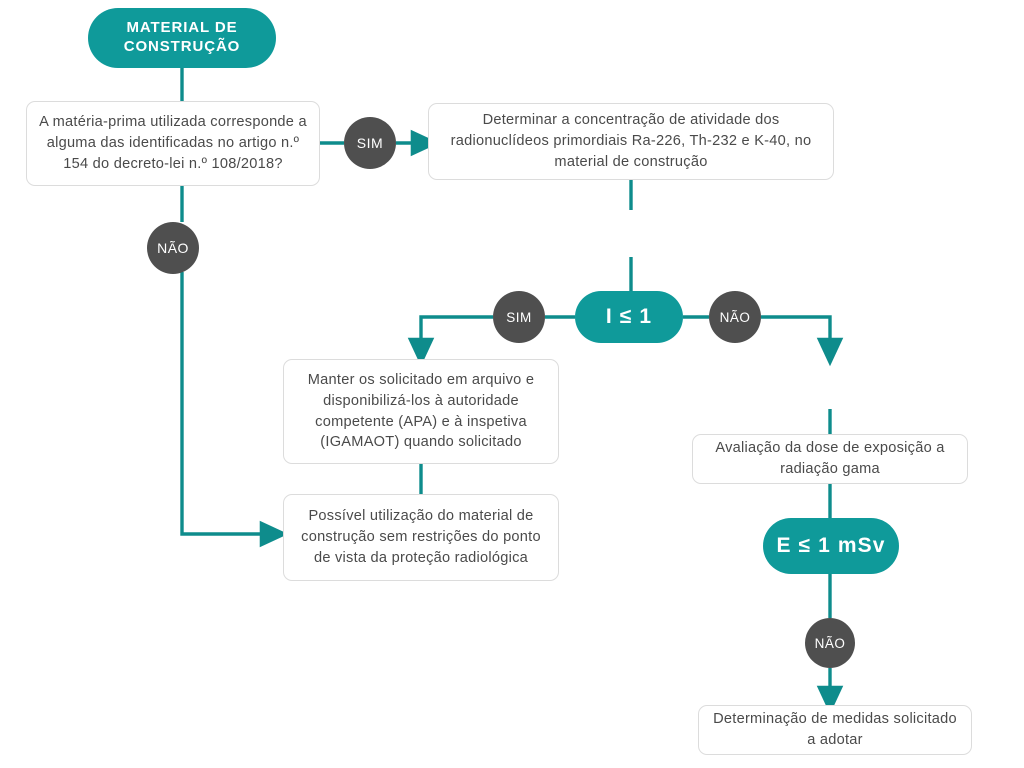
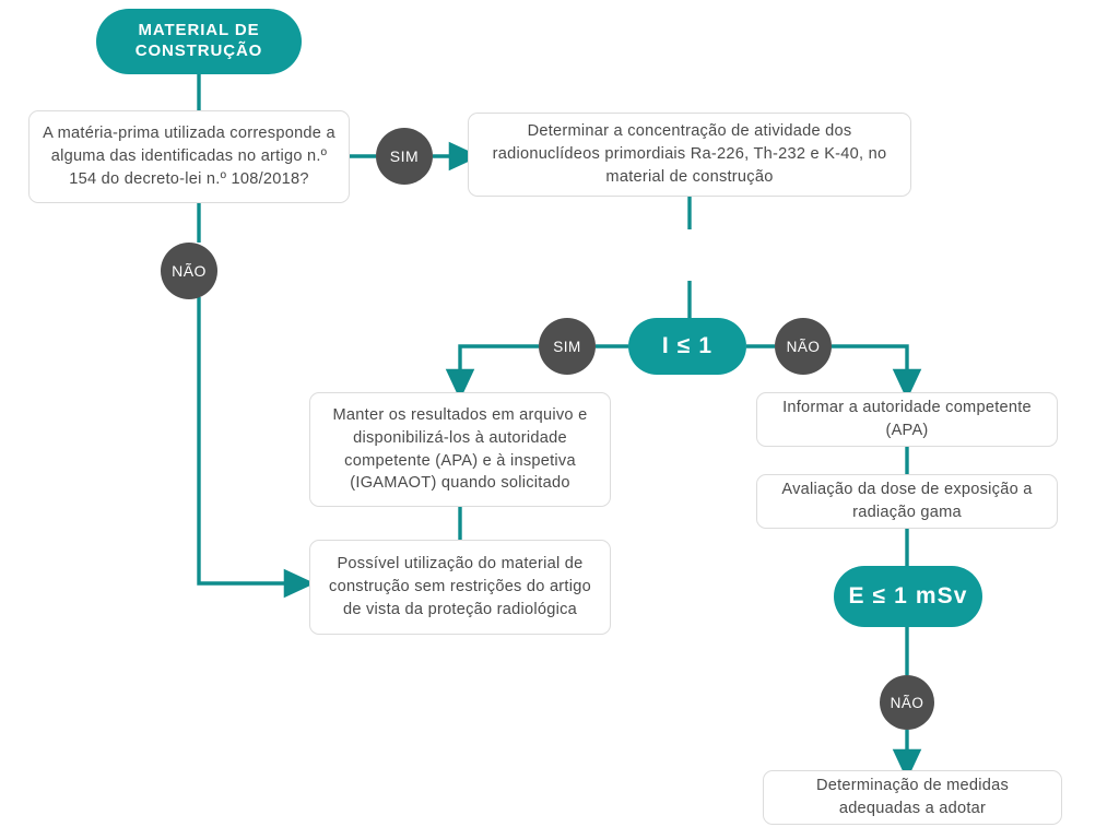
  MATERIAL DE
  CONSTRUÇÃO
  A matéria-prima utilizada corresponde a alguma das identificadas no artigo n.º 154 do decreto-lei n.º 108/2018?
  SIM
  NÃO
  Determinar a concentração de atividade dos radionuclídeos primordiais Ra-226, Th-232 e K-40, no material de construção
  I ≤ 1
  SIM
  NÃO
- Manter os solicitado em arquivo e disponibilizá-los à autoridade competente (APA) e à inspetiva (IGAMAOT) quando solicitado
+ Manter os resultados em arquivo e disponibilizá-los à autoridade competente (APA) e à inspetiva (IGAMAOT) quando solicitado
- Possível utilização do material de construção sem restrições do ponto de vista da proteção radiológica
+ Possível utilização do material de construção sem restrições do artigo de vista da proteção radiológica
+ Informar a autoridade competente (APA)
  Avaliação da dose de exposição a radiação gama
  E ≤ 1 mSv
  NÃO
- Determinação de medidas solicitado a adotar
+ Determinação de medidas adequadas a adotar
